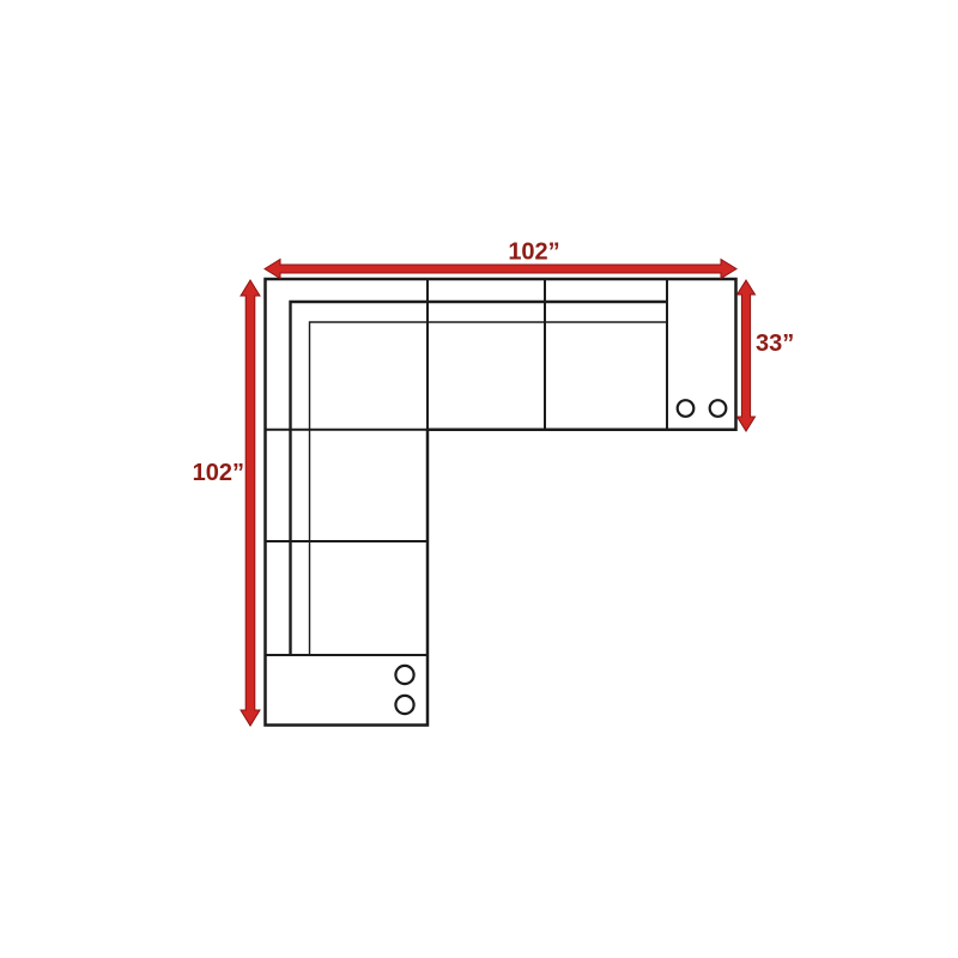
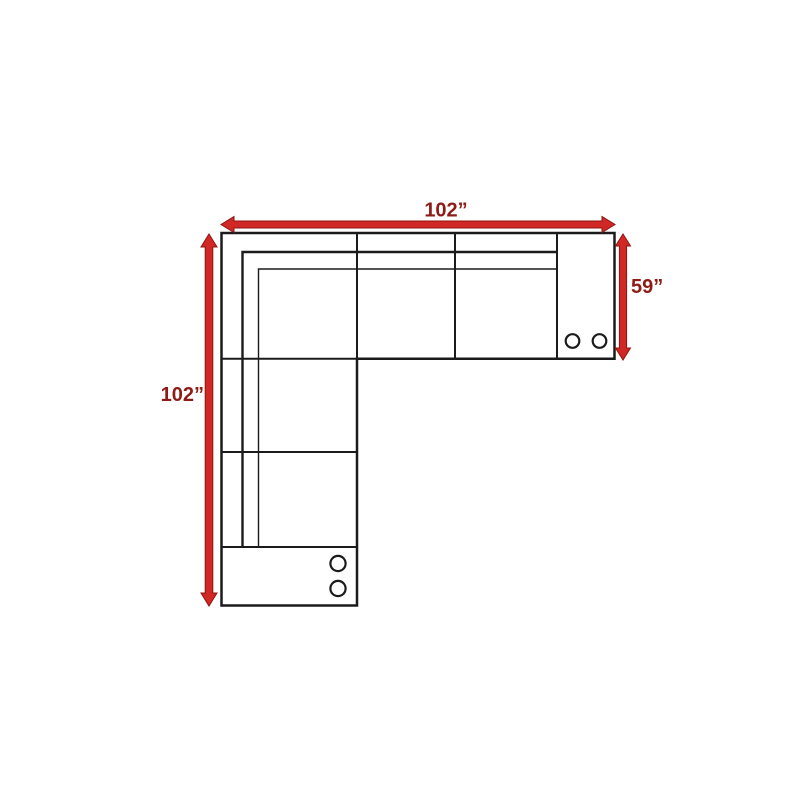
  102”
  102”
- 33”
+ 59”
